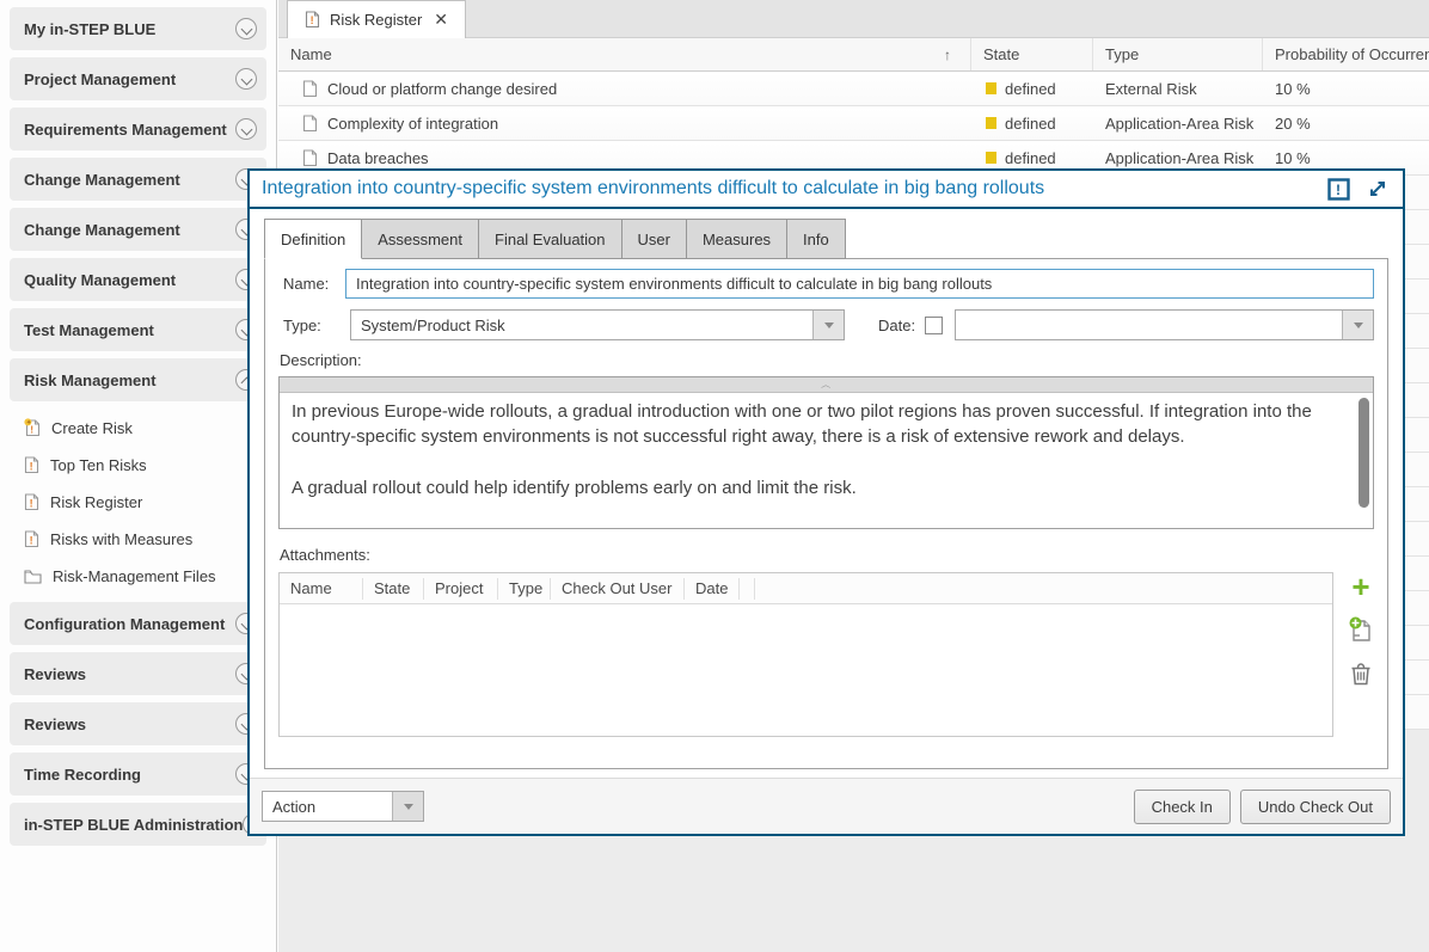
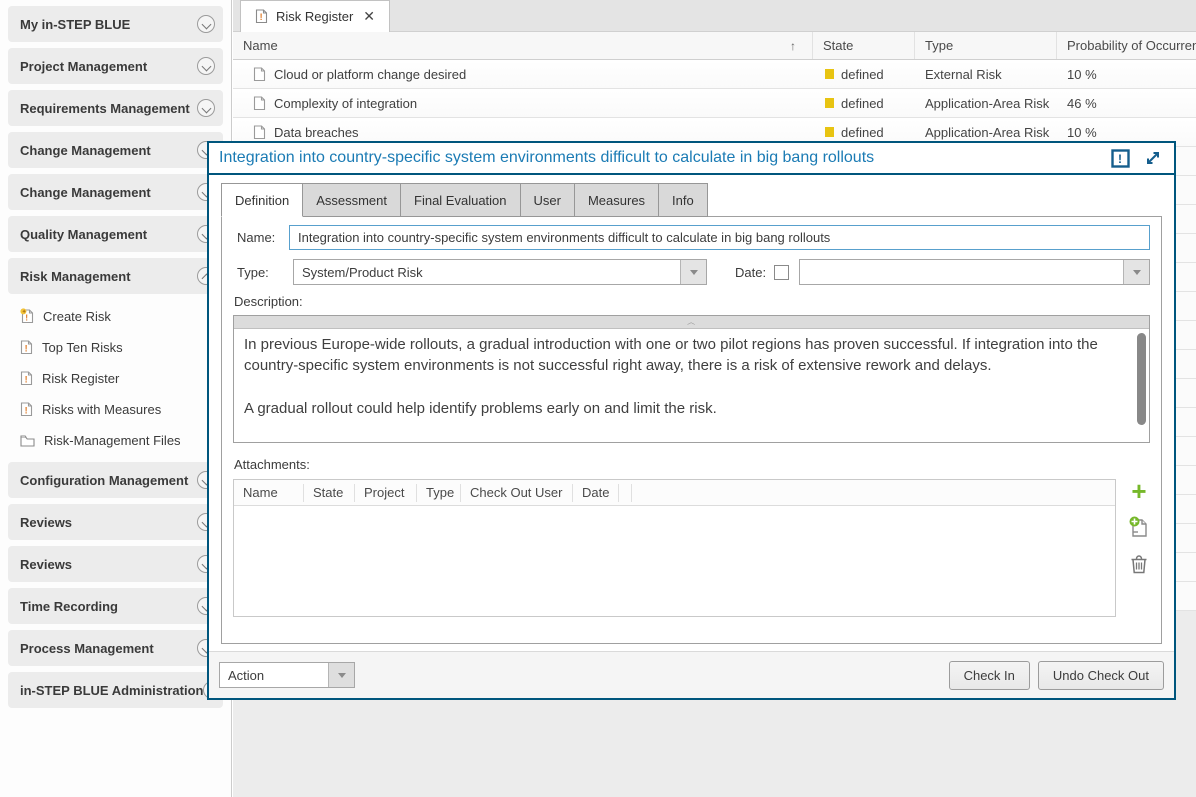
  !
  Risk Register
  ✕
  Name
  ↑
  State
  Type
  Probability of Occurre
  Cloud or platform change desired
  defined
  External Risk
  10 %
  Complexity of integration
  defined
  Application-Area Risk
- 20 %
+ 46 %
  Data breaches
  defined
  Application-Area Risk
  10 %
  My in-STEP BLUE
  Project Management
  Requirements Management
  Change Management
  Change Management
  Quality Management
- Test Management
  Risk Management
  !
  Create Risk
  !
  Top Ten Risks
  !
  Risk Register
  !
  Risks with Measures
  Risk-Management Files
  Configuration Management
  Reviews
  Reviews
  Time Recording
+ Process Management
  in-STEP BLUE Administration
  Integration into country-specific system environments difficult to calculate in big bang rollouts
  !
  Definition
  Assessment
  Final Evaluation
  User
  Measures
  Info
  Name:
  Integration into country-specific system environments difficult to calculate in big bang rollouts
  Type:
  System/Product Risk
  Date:
  Description:
  ︿
  In previous Europe-wide rollouts, a gradual introduction with one or two pilot regions has proven successful. If integration into the country-specific system environments is not successful right away, there is a risk of extensive rework and delays.
  A gradual rollout could help identify problems early on and limit the risk.
  Attachments:
  Name
  State
  Project
  Type
  Check Out User
  Date
  +
  Action
  Check In
  Undo Check Out
